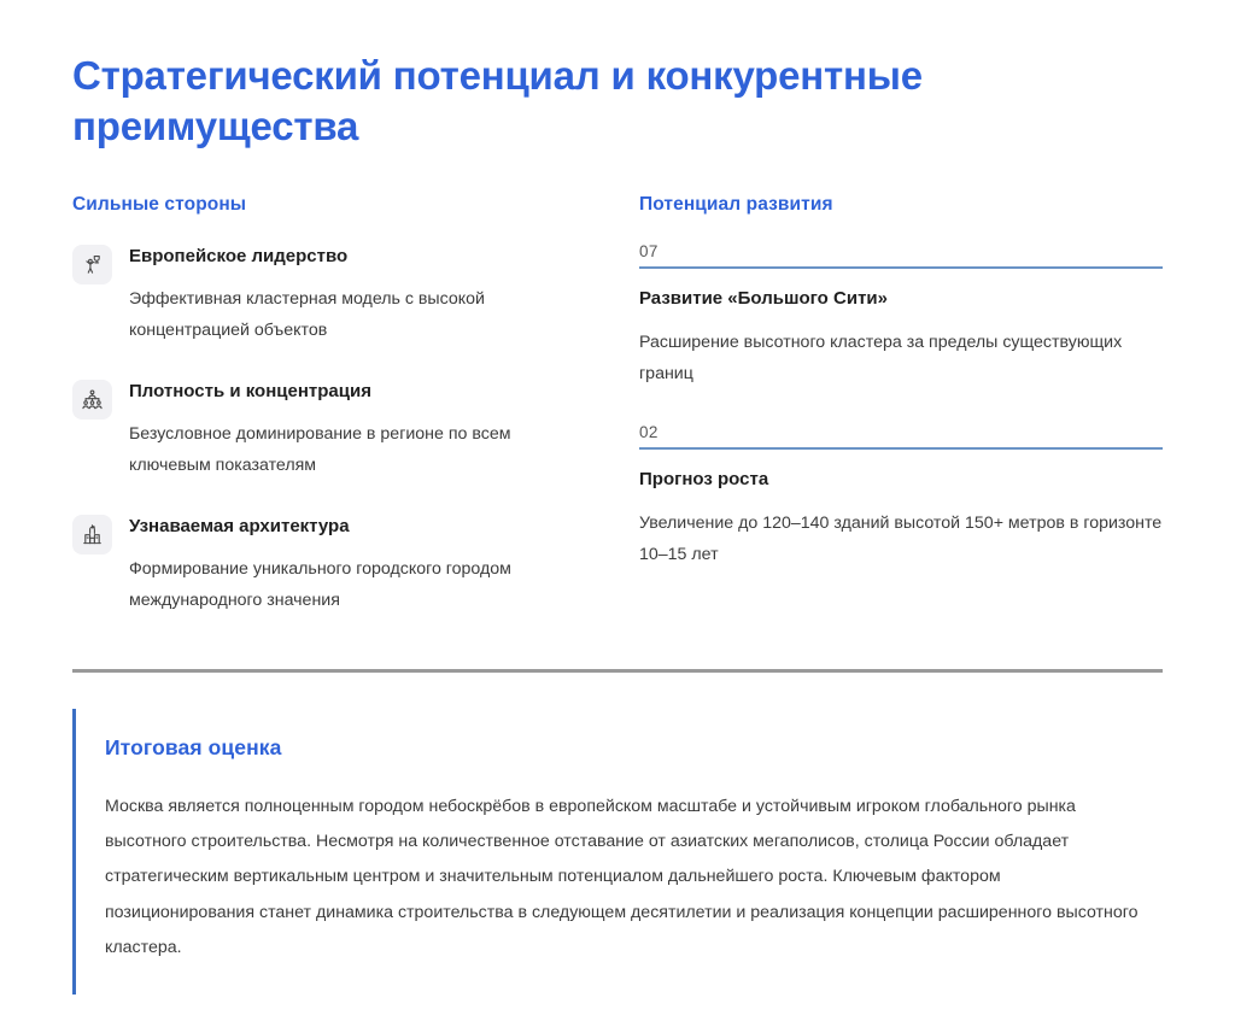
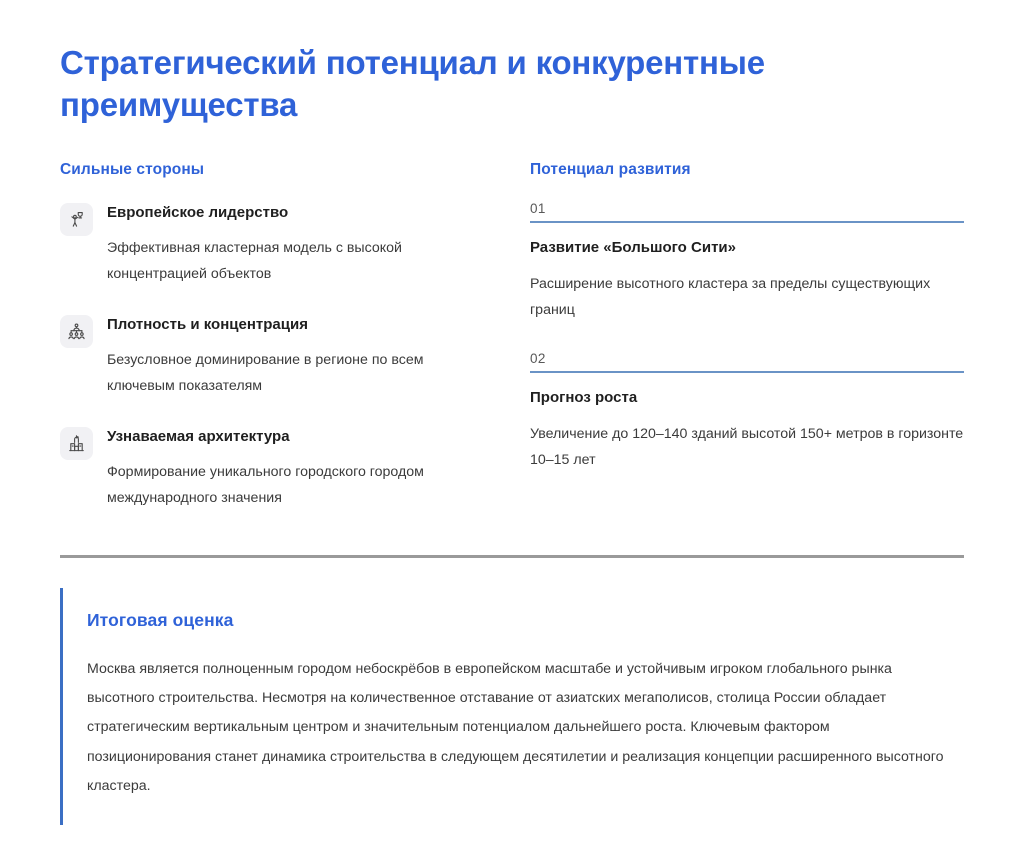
  Стратегический потенциал и конкурентные преимущества
  Сильные стороны
  Европейское лидерство
  Эффективная кластерная модель с высокой концентрацией объектов
  Плотность и концентрация
  Безусловное доминирование в регионе по всем ключевым показателям
  Узнаваемая архитектура
  Формирование уникального городского городом международного значения
  Потенциал развития
- 07
+ 01
  Развитие «Большого Сити»
  Расширение высотного кластера за пределы существующих границ
  02
  Прогноз роста
  Увеличение до 120–140 зданий высотой 150+ метров в горизонте 10–15 лет
  Итоговая оценка
  Москва является полноценным городом небоскрёбов в европейском масштабе и устойчивым игроком глобального рынка высотного строительства. Несмотря на количественное отставание от азиатских мегаполисов, столица России обладает стратегическим вертикальным центром и значительным потенциалом дальнейшего роста. Ключевым фактором позиционирования станет динамика строительства в следующем десятилетии и реализация концепции расширенного высотного кластера.
